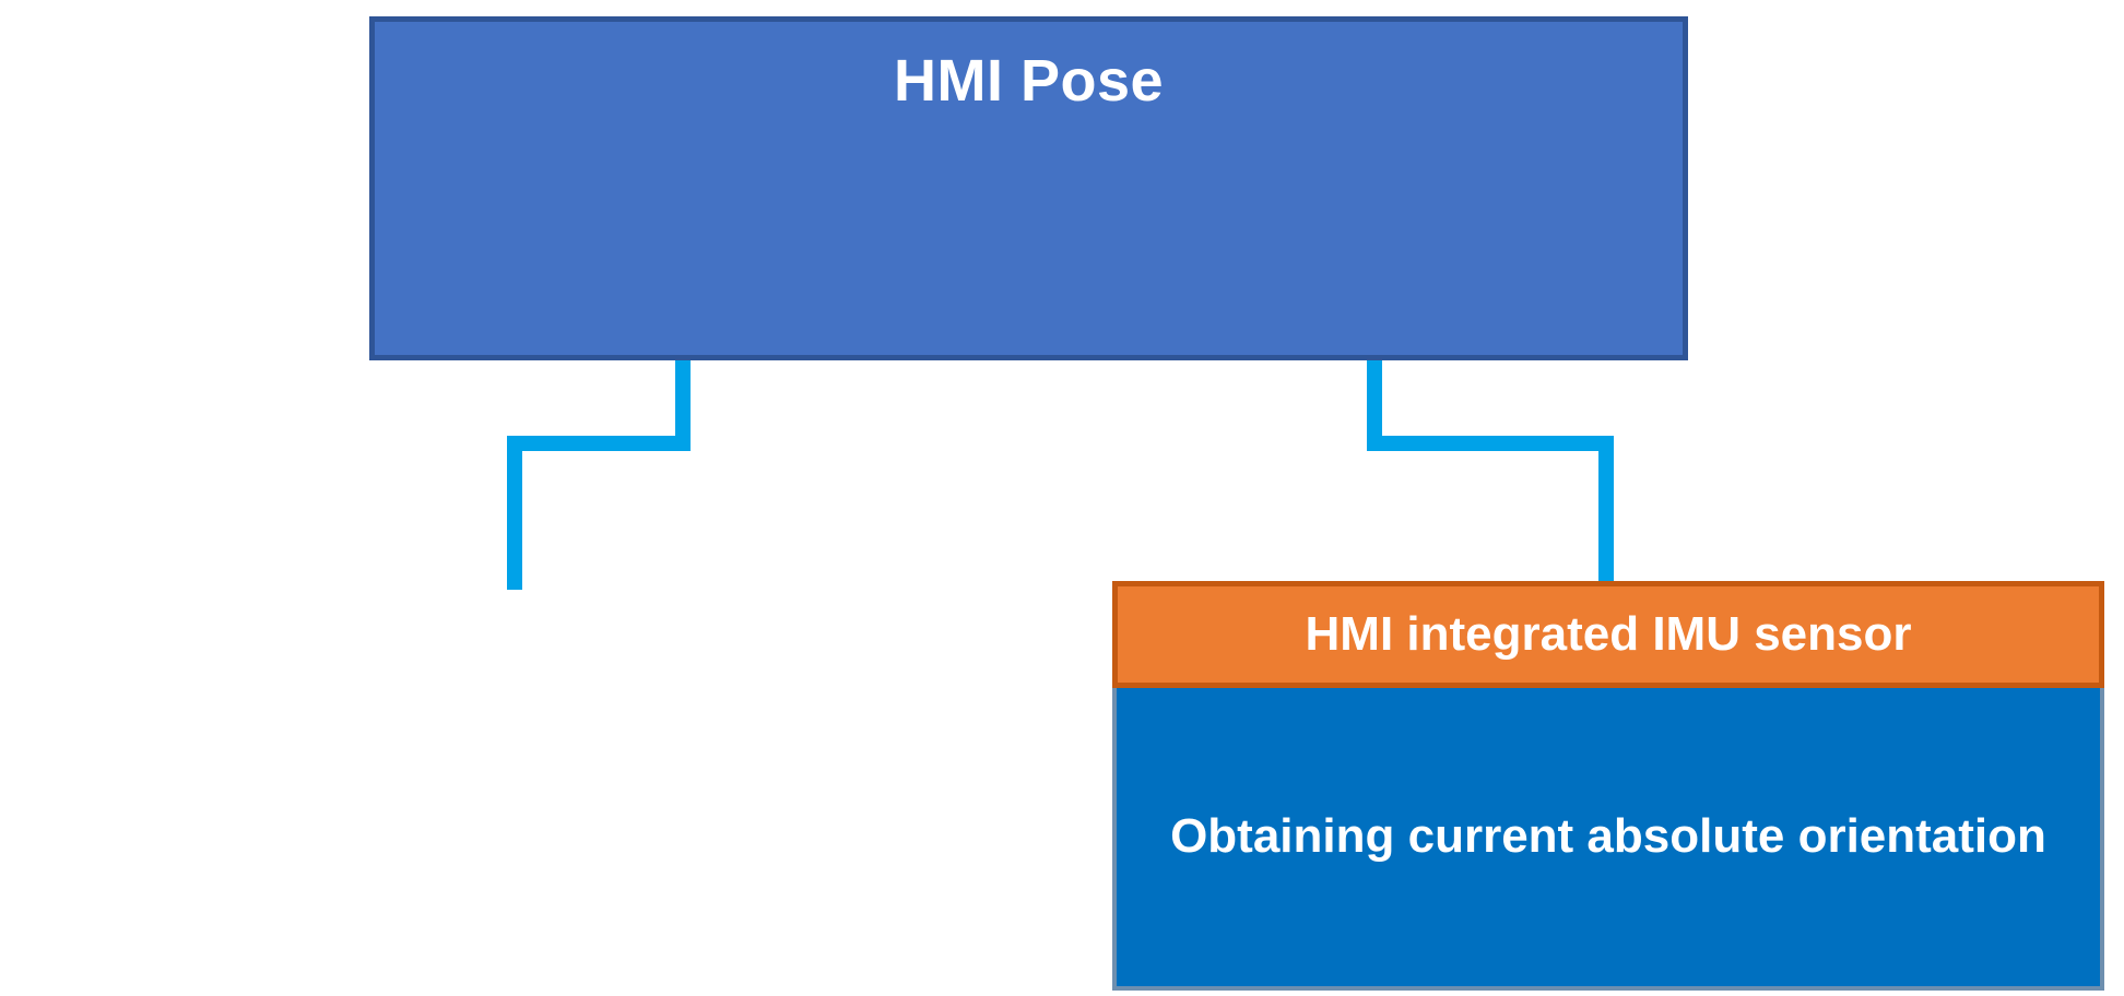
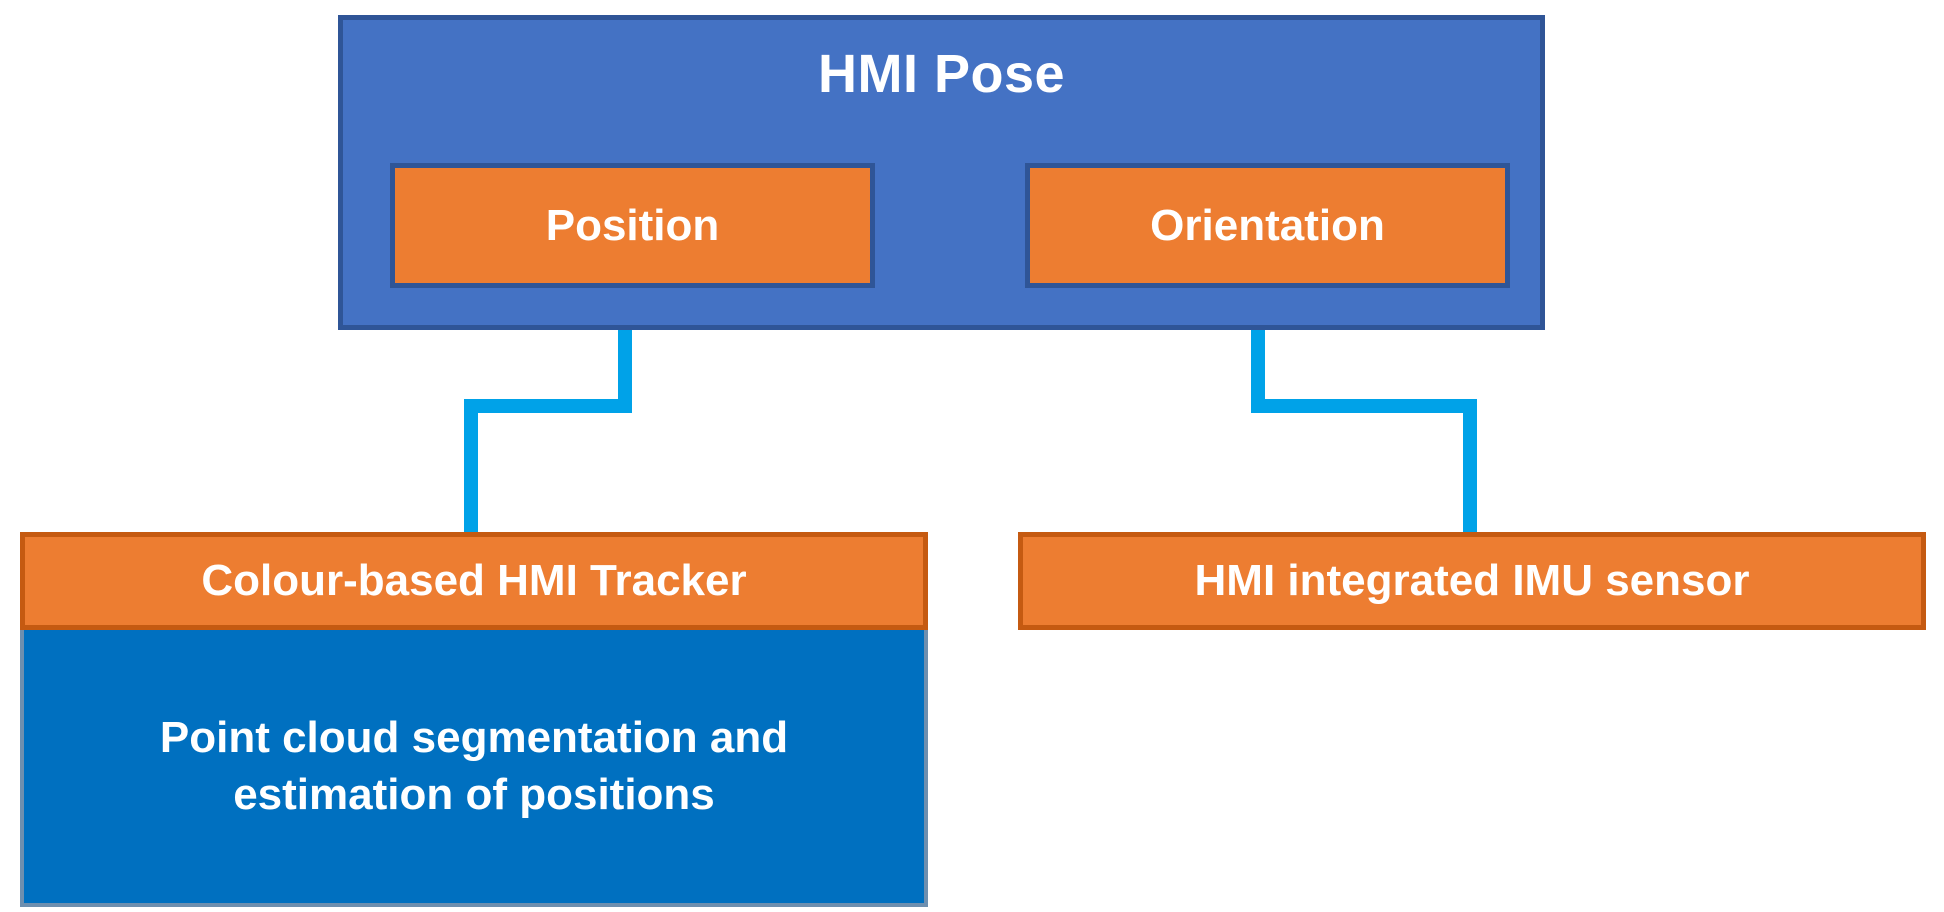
  HMI Pose
+ Position
+ Orientation
+ Colour-based HMI Tracker
+ Point cloud segmentation and estimation of positions
  HMI integrated IMU sensor
- Obtaining current absolute orientation
